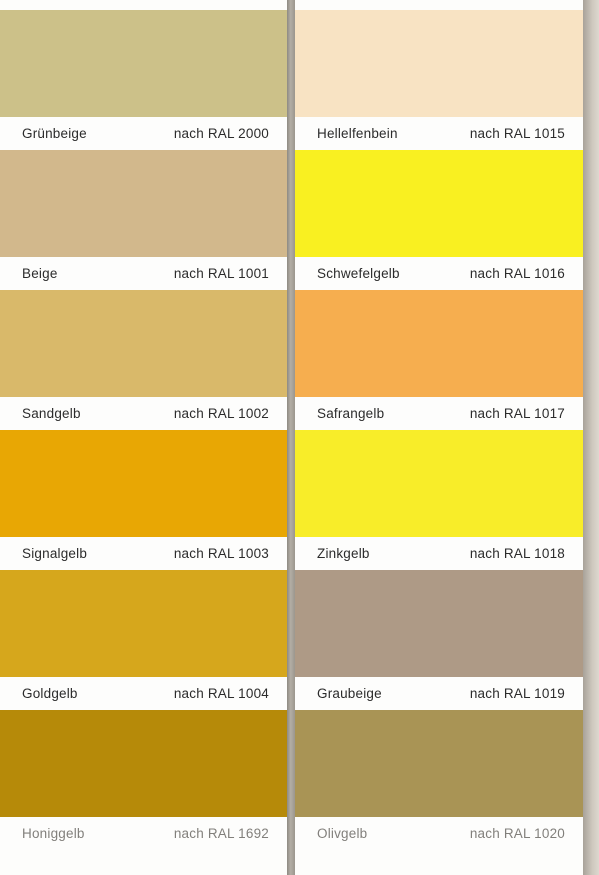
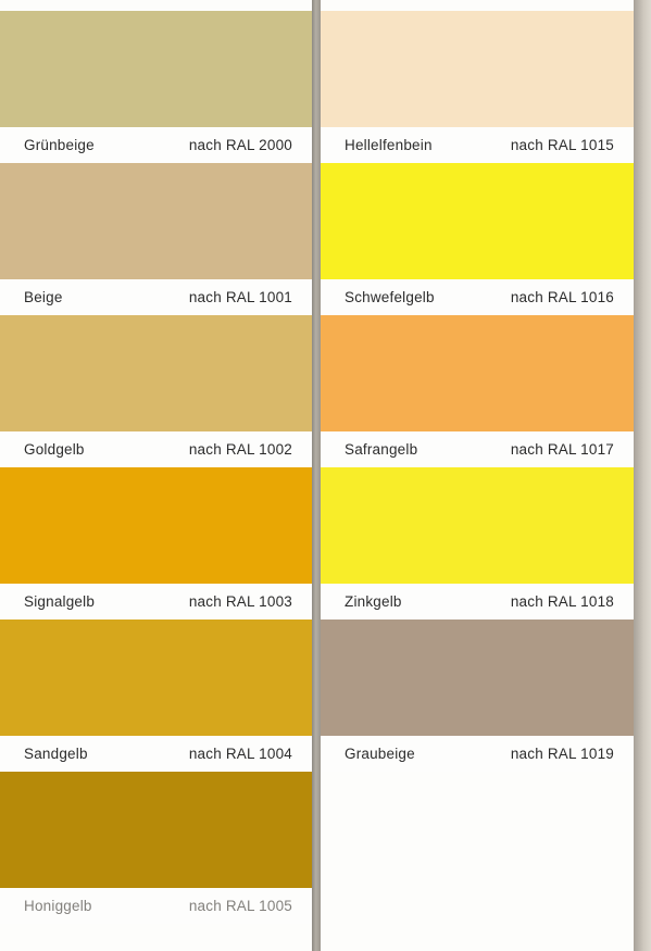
  Grünbeige
  nach RAL 2000
  Beige
  nach RAL 1001
- Sandgelb
+ Goldgelb
  nach RAL 1002
  Signalgelb
  nach RAL 1003
- Goldgelb
+ Sandgelb
  nach RAL 1004
  Honiggelb
- nach RAL 1692
+ nach RAL 1005
  Hellelfenbein
  nach RAL 1015
  Schwefelgelb
  nach RAL 1016
  Safrangelb
  nach RAL 1017
  Zinkgelb
  nach RAL 1018
  Graubeige
  nach RAL 1019
- Olivgelb
- nach RAL 1020
